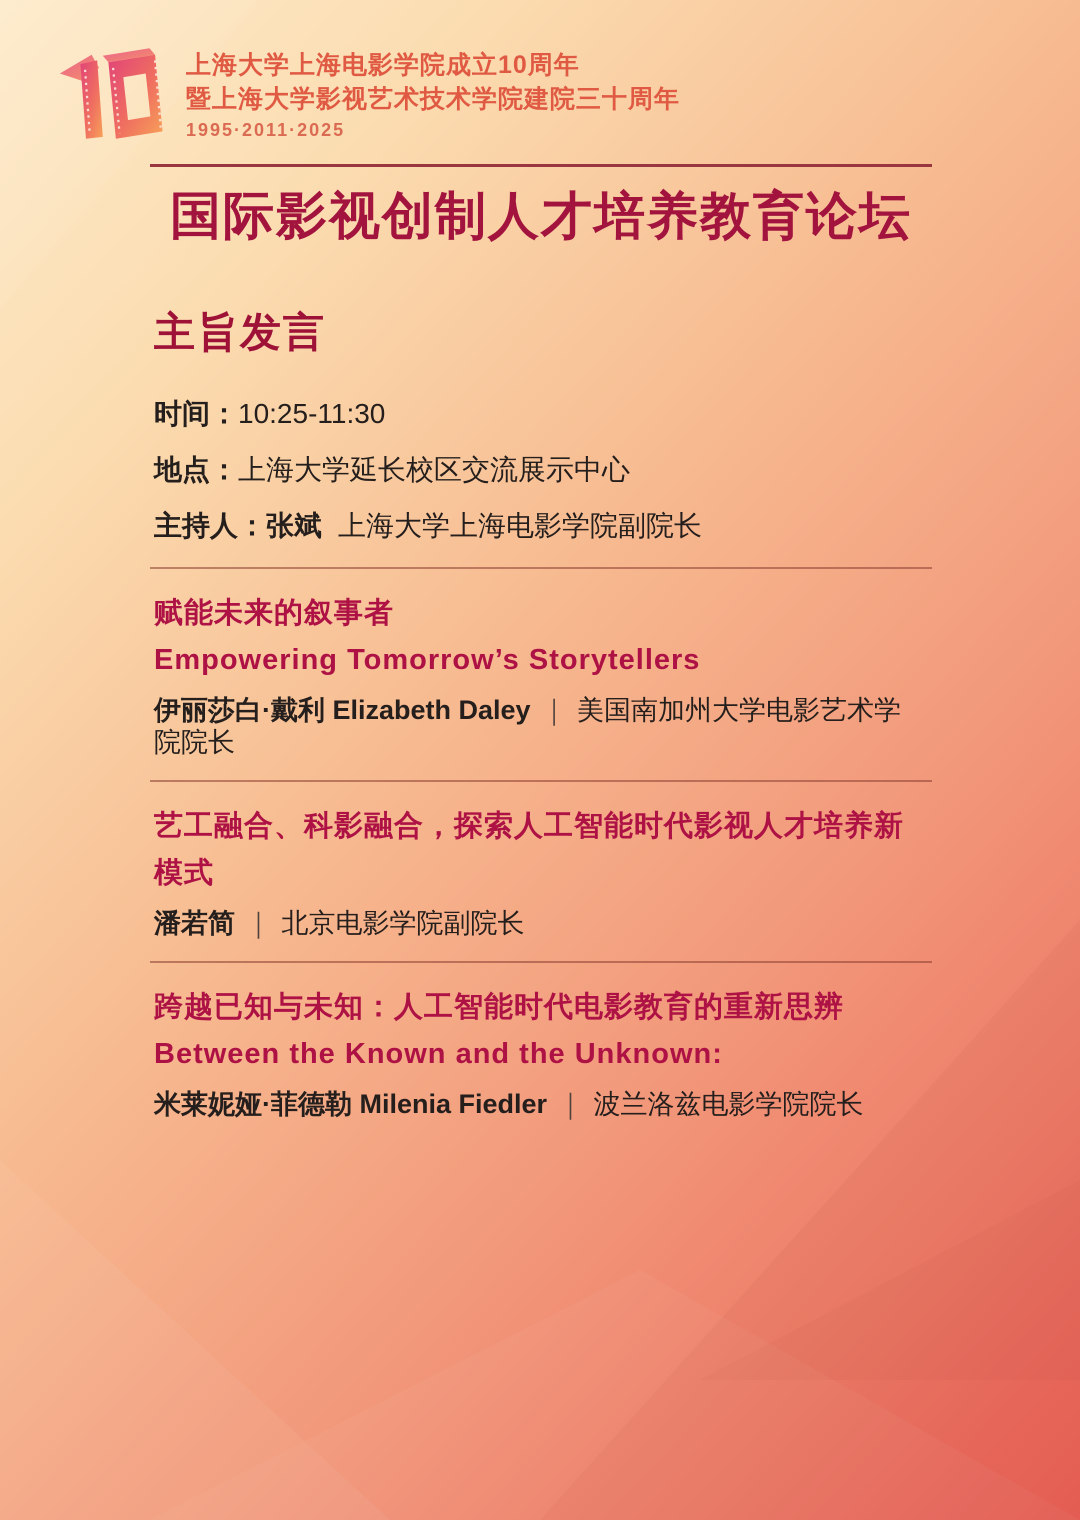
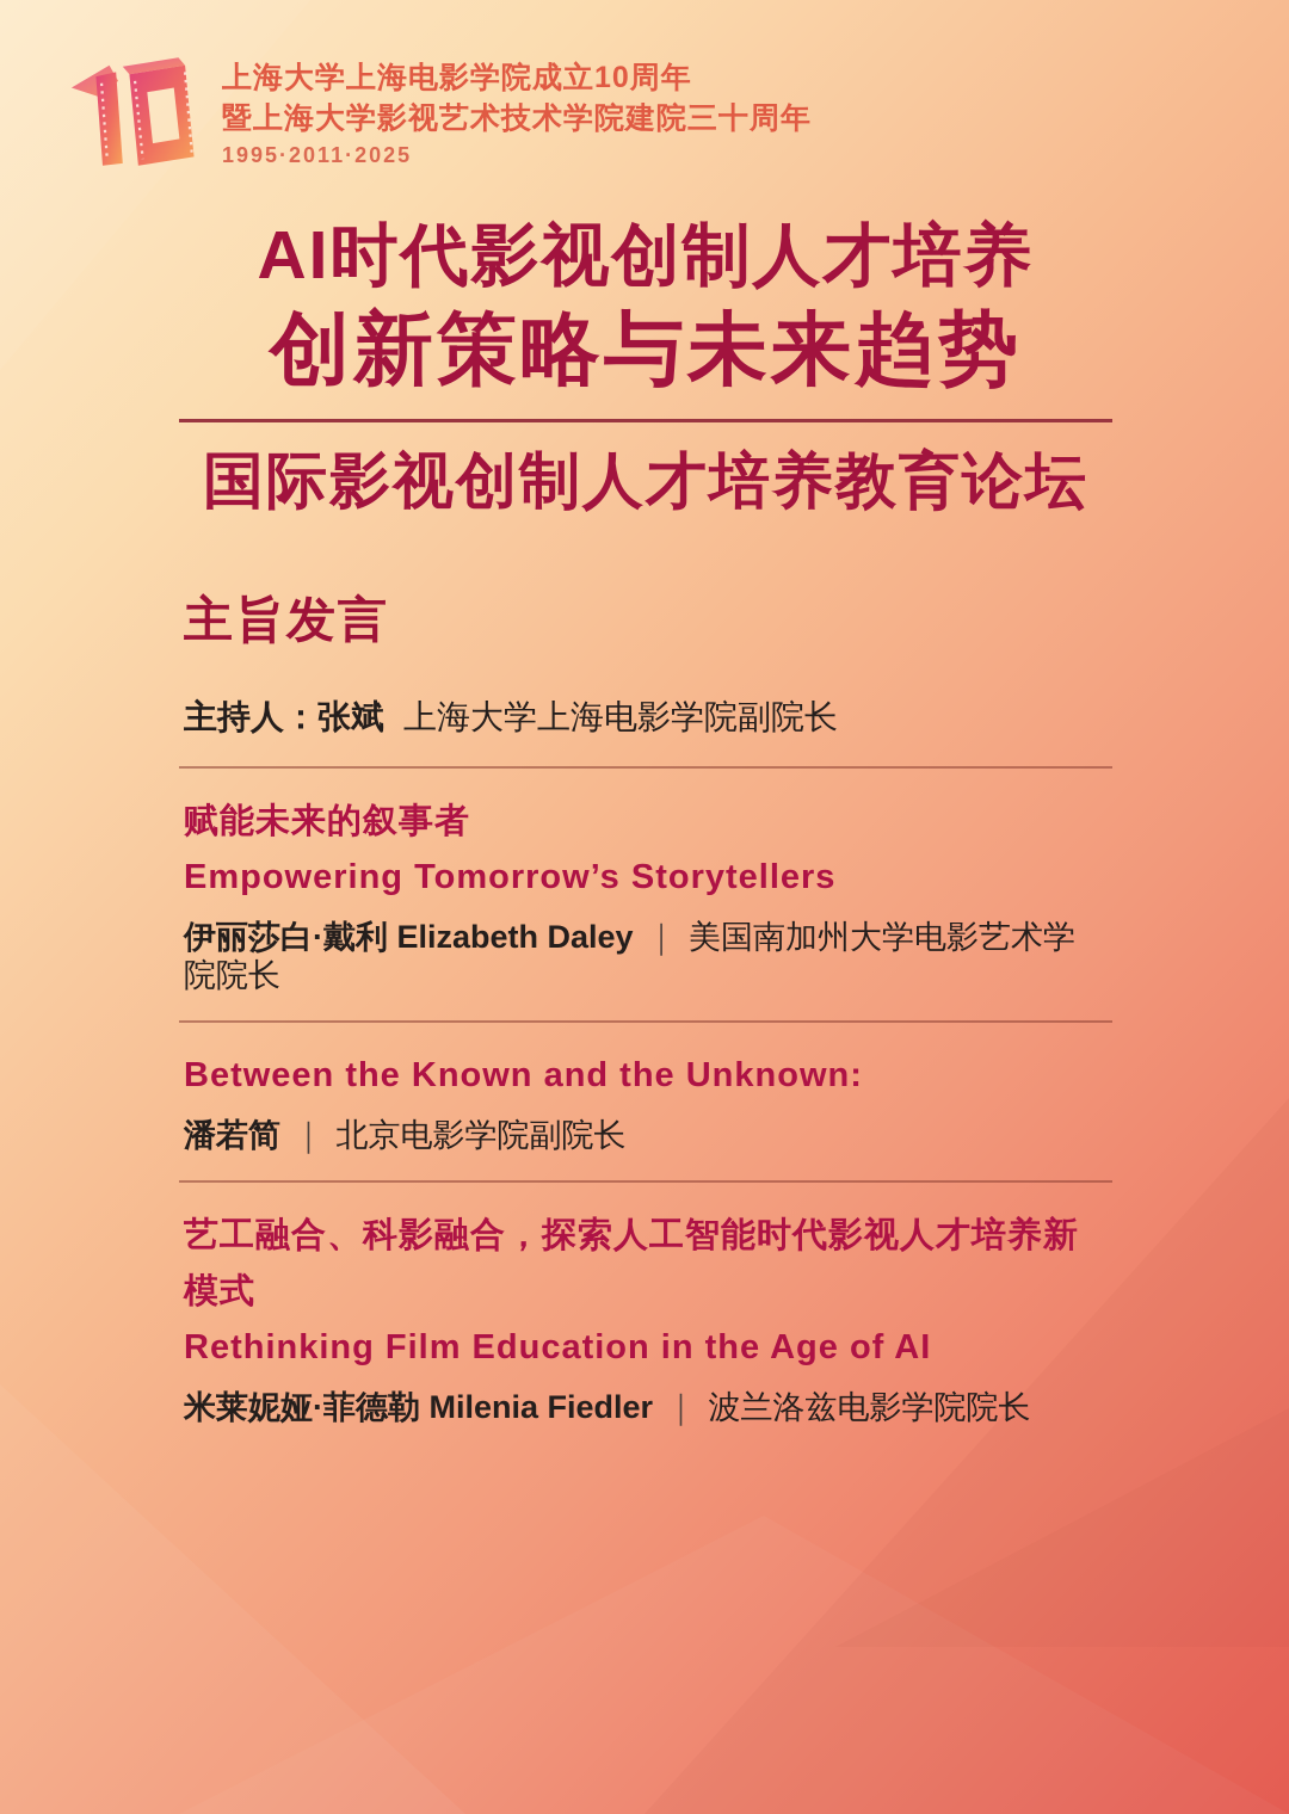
  上海大学上海电影学院成立10周年
  暨上海大学影视艺术技术学院建院三十周年
  1995·2011·2025
+ AI时代影视创制人才培养
+ 创新策略与未来趋势
  国际影视创制人才培养教育论坛
  主旨发言
- 时间：10:25-11:30
- 地点：上海大学延长校区交流展示中心
  主持人：张斌 上海大学上海电影学院副院长
  赋能未来的叙事者
  Empowering Tomorrow’s Storytellers
  伊丽莎白·戴利 Elizabeth Daley ｜ 美国南加州大学电影艺术学院院长
- 艺工融合、科影融合，探索人工智能时代影视人才培养新模式
+ Between the Known and the Unknown:
  潘若简 ｜ 北京电影学院副院长
- 跨越已知与未知：人工智能时代电影教育的重新思辨
- Between the Known and the Unknown:
+ 艺工融合、科影融合，探索人工智能时代影视人才培养新模式
+ Rethinking Film Education in the Age of AI
  米莱妮娅·菲德勒 Milenia Fiedler ｜ 波兰洛兹电影学院院长
